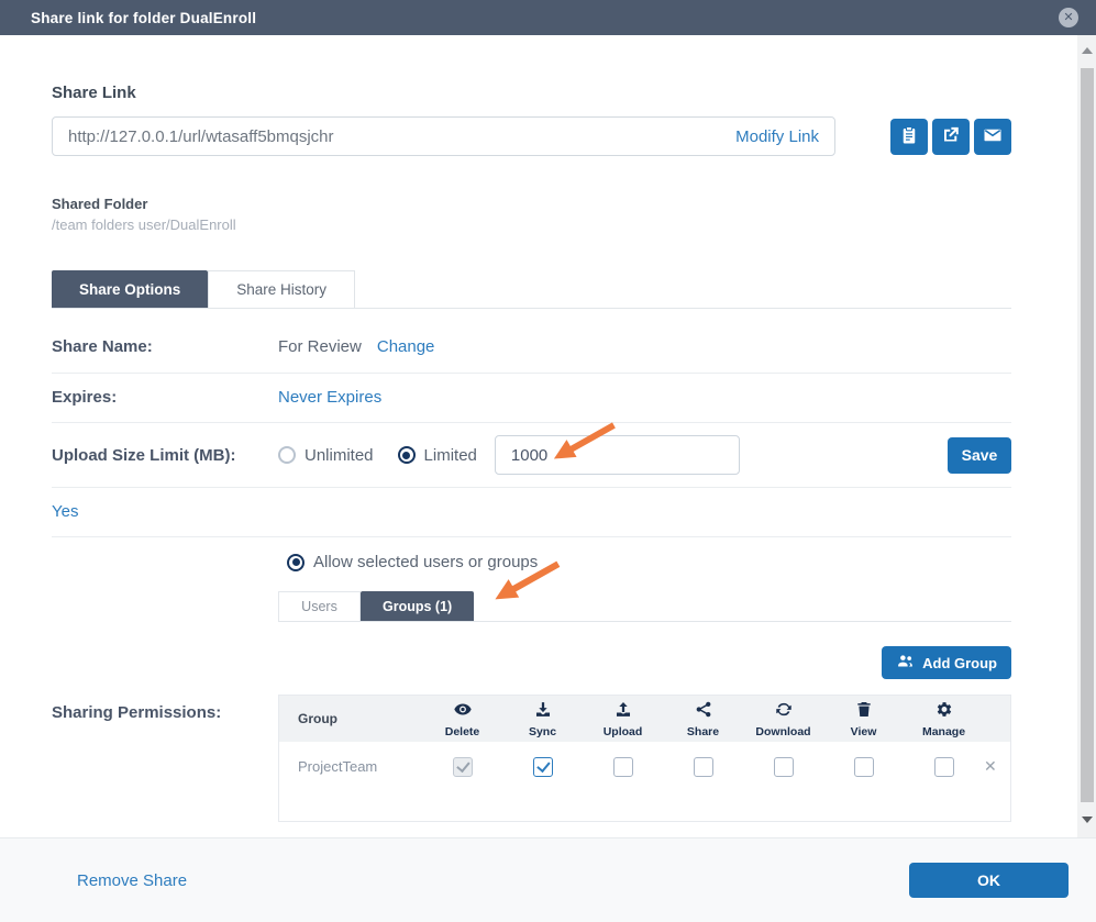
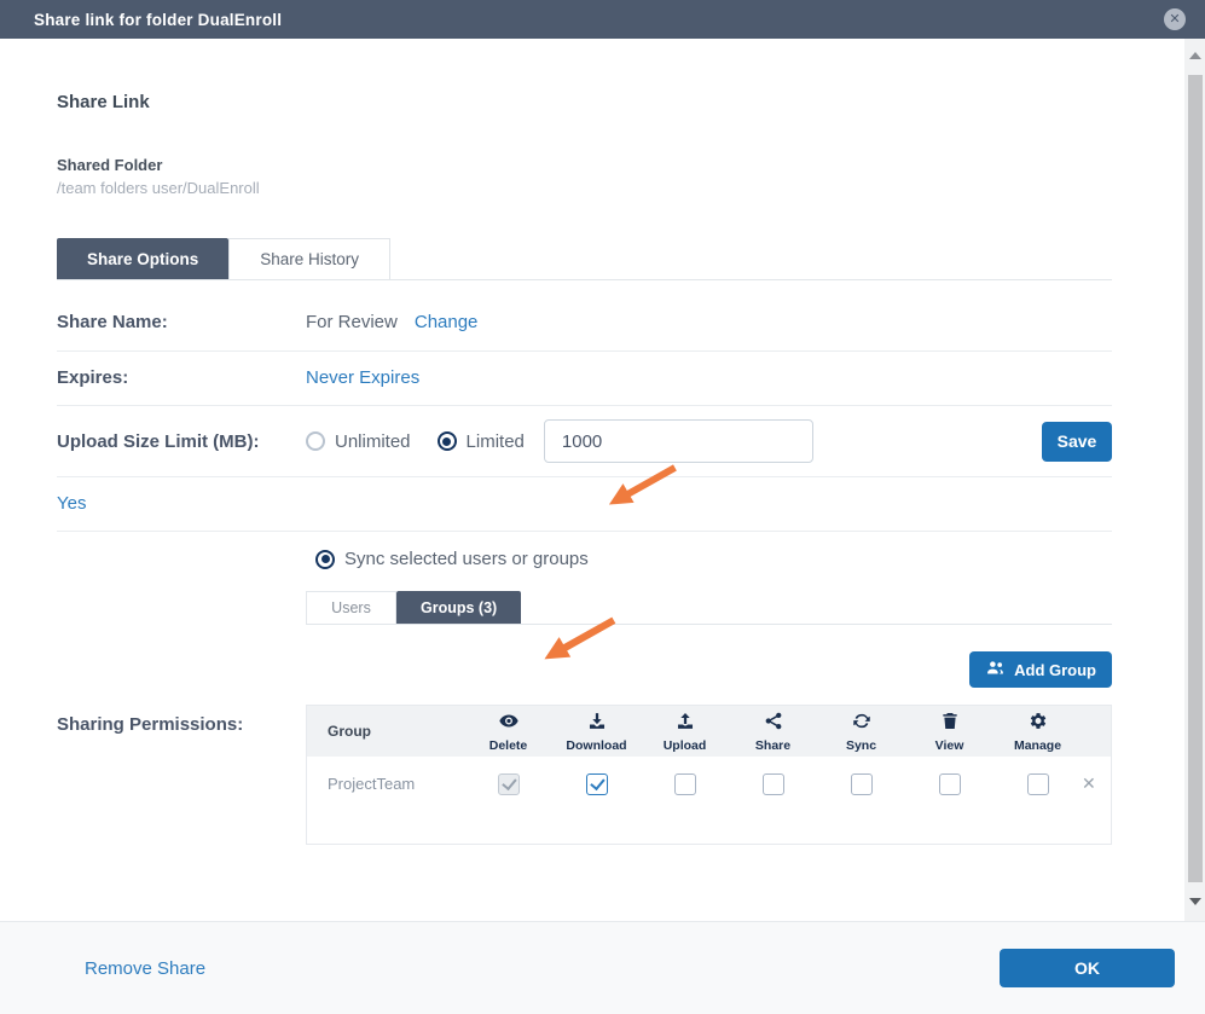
  Share link for folder DualEnroll
  ✕
  Share Link
- http://127.0.0.1/url/wtasaff5bmqsjchr
- Modify Link
  Shared Folder
  /team folders user/DualEnroll
  Share Options
  Share History
  Share Name:
  For Review
  Change
  Expires:
  Never Expires
  Upload Size Limit (MB):
  Unlimited
  Limited
  1000
  Save
  Yes
- Allow selected users or groups
+ Sync selected users or groups
  Users
- Groups (1)
+ Groups (3)
  Add Group
  Sharing Permissions:
  Group
  Delete
- Sync
+ Download
  Upload
  Share
- Download
+ Sync
  View
  Manage
  ProjectTeam
  ✕
  Remove Share
  OK
